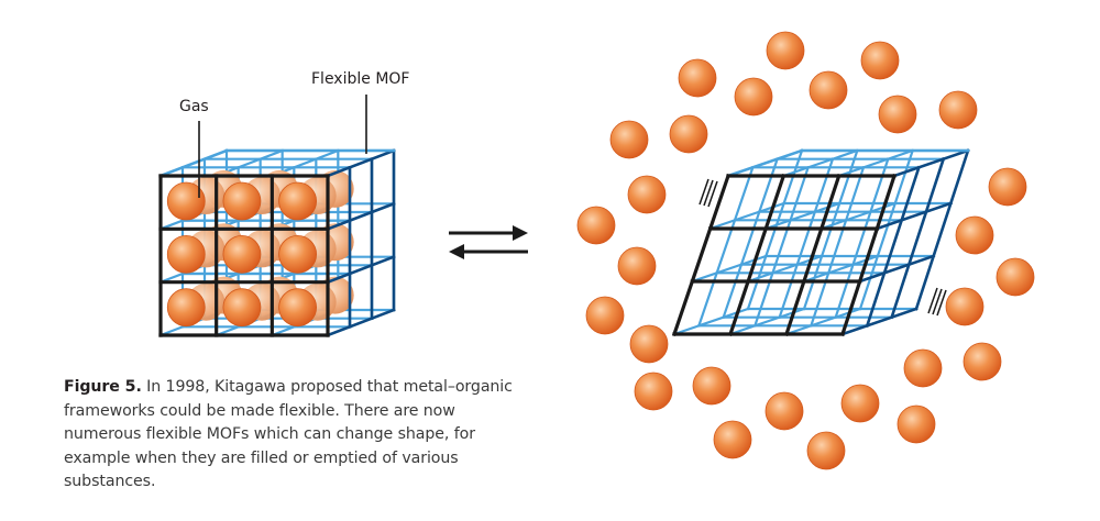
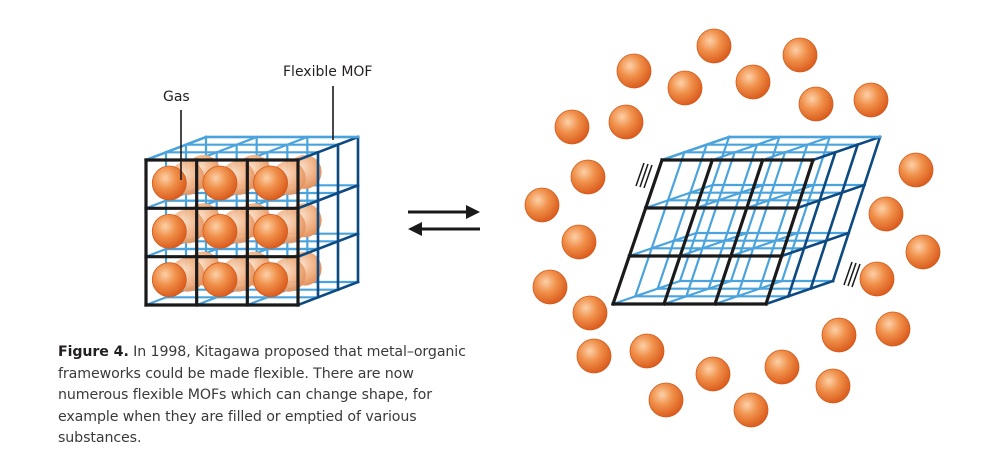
  Gas
  Flexible MOF
- Figure 5. In 1998, Kitagawa proposed that metal–organic frameworks could be made flexible. There are now numerous flexible MOFs which can change shape, for example when they are filled or emptied of various substances.
+ Figure 4. In 1998, Kitagawa proposed that metal–organic frameworks could be made flexible. There are now numerous flexible MOFs which can change shape, for example when they are filled or emptied of various substances.
